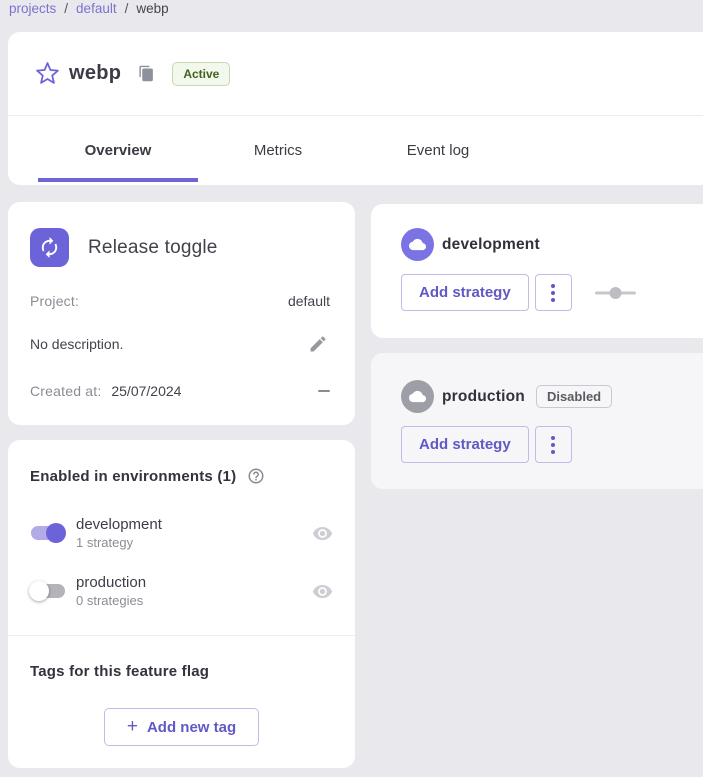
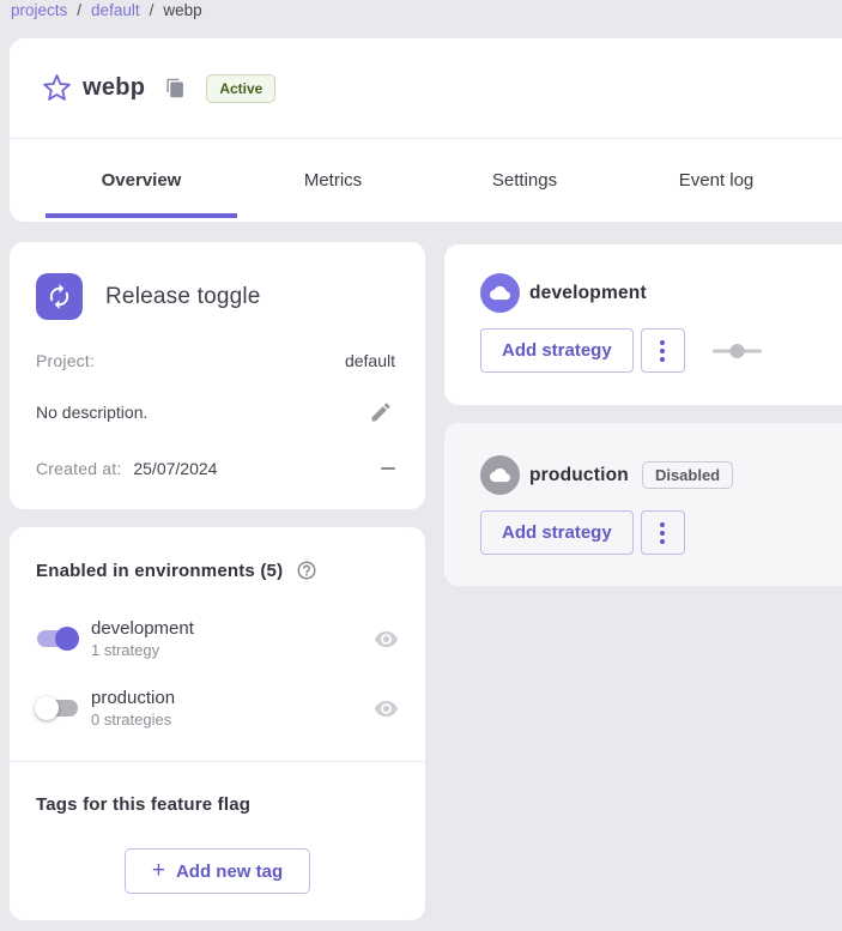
  projects
  /
  default
  /
  webp
  webp
  Active
  Overview
  Metrics
+ Settings
  Event log
  Release toggle
  Project:
  default
  No description.
  Created at: 25/07/2024
- Enabled in environments (1)
+ Enabled in environments (5)
  development
  1 strategy
  production
  0 strategies
  Tags for this feature flag
  +
  Add new tag
  development
  Add strategy
  production
  Disabled
  Add strategy
